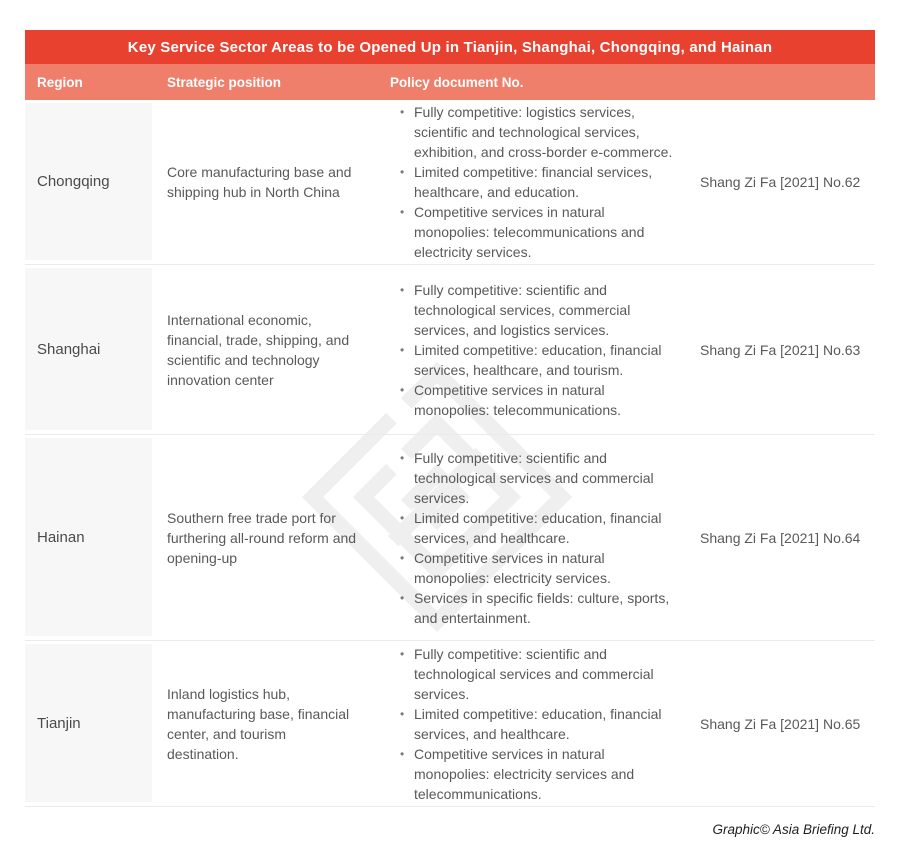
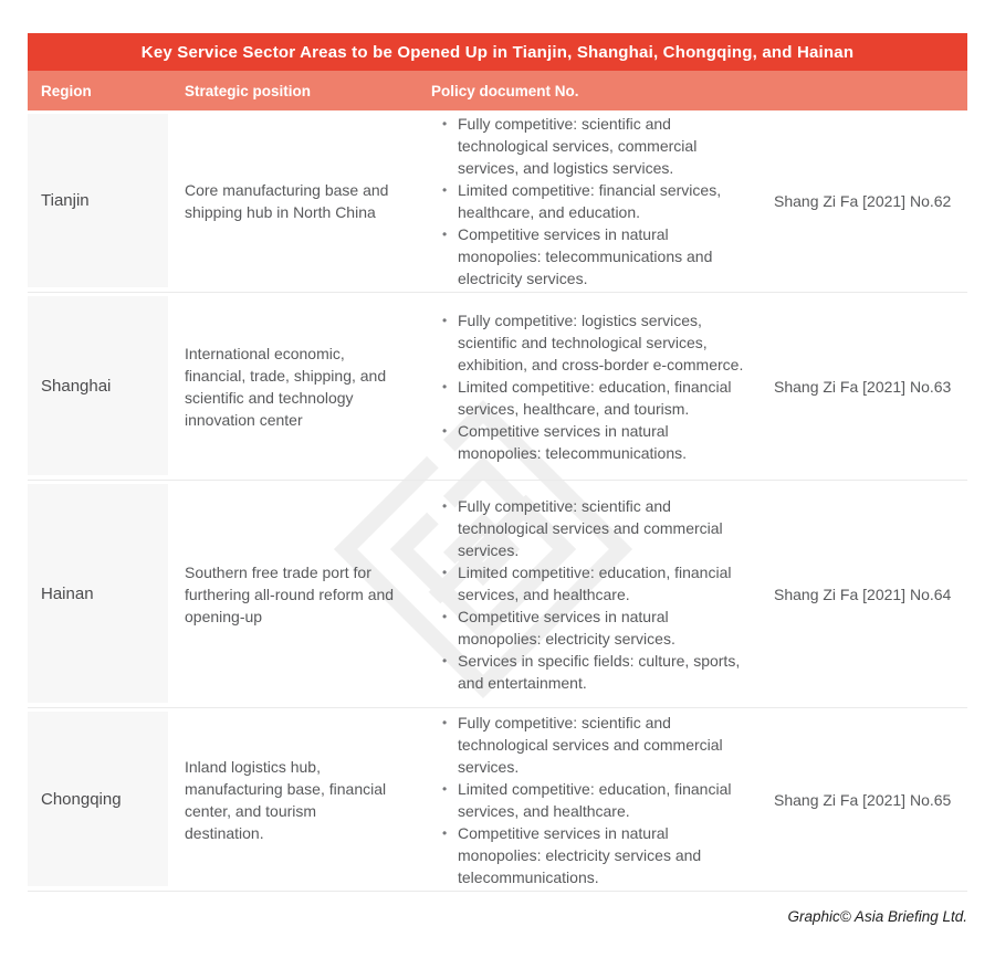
  Key Service Sector Areas to be Opened Up in Tianjin, Shanghai, Chongqing, and Hainan
  Region
  Strategic position
  Policy document No.
- Chongqing
+ Tianjin
  Core manufacturing base and shipping hub in North China
- Fully competitive: logistics services, scientific and technological services, exhibition, and cross-border e-commerce.
+ Fully competitive: scientific and technological services, commercial services, and logistics services.
  Limited competitive: financial services, healthcare, and education.
  Competitive services in natural monopolies: telecommunications and electricity services.
  Shang Zi Fa [2021] No.62
  Shanghai
  International economic, financial, trade, shipping, and scientific and technology innovation center
- Fully competitive: scientific and technological services, commercial services, and logistics services.
+ Fully competitive: logistics services, scientific and technological services, exhibition, and cross-border e-commerce.
  Limited competitive: education, financial services, healthcare, and tourism.
  Competitive services in natural monopolies: telecommunications.
  Shang Zi Fa [2021] No.63
  Hainan
  Southern free trade port for furthering all-round reform and opening-up
  Fully competitive: scientific and technological services and commercial services.
  Limited competitive: education, financial services, and healthcare.
  Competitive services in natural monopolies: electricity services.
  Services in specific fields: culture, sports, and entertainment.
  Shang Zi Fa [2021] No.64
- Tianjin
+ Chongqing
  Inland logistics hub, manufacturing base, financial center, and tourism destination.
  Fully competitive: scientific and technological services and commercial services.
  Limited competitive: education, financial services, and healthcare.
  Competitive services in natural monopolies: electricity services and telecommunications.
  Shang Zi Fa [2021] No.65
  Graphic© Asia Briefing Ltd.
